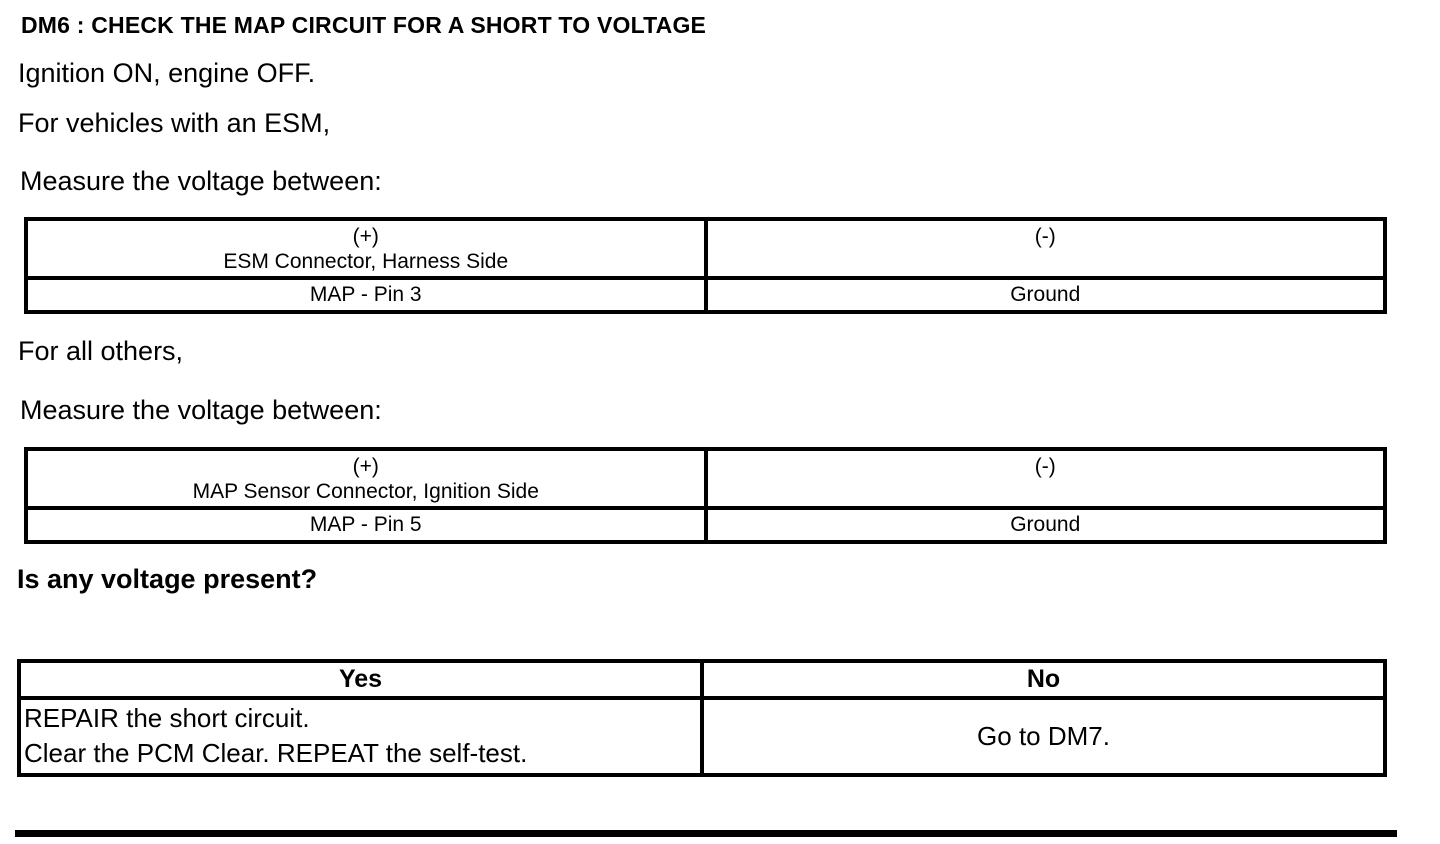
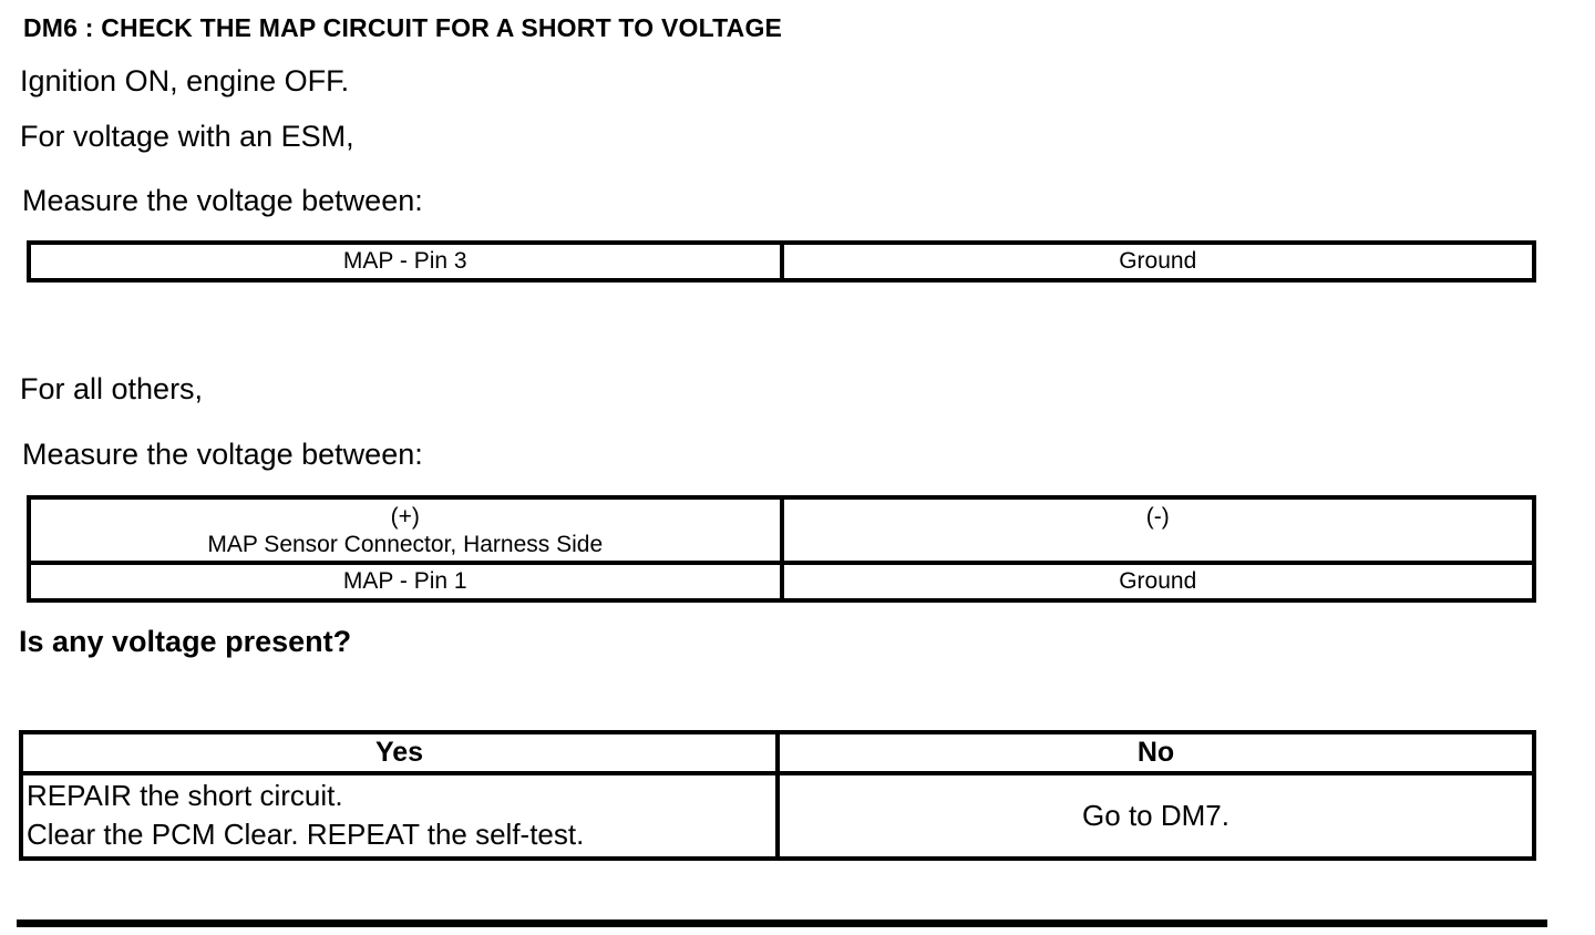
  DM6 : CHECK THE MAP CIRCUIT FOR A SHORT TO VOLTAGE
  Ignition ON, engine OFF.
- For vehicles with an ESM,
+ For voltage with an ESM,
  Measure the voltage between:
- (+) ESM Connector, Harness Side	(-)
  MAP - Pin 3	Ground
  For all others,
  Measure the voltage between:
- (+) MAP Sensor Connector, Ignition Side	(-)
+ (+) MAP Sensor Connector, Harness Side	(-)
- MAP - Pin 5	Ground
+ MAP - Pin 1	Ground
  Is any voltage present?
  Yes	No
  REPAIR the short circuit. Clear the PCM Clear. REPEAT the self-test.	Go to DM7.
